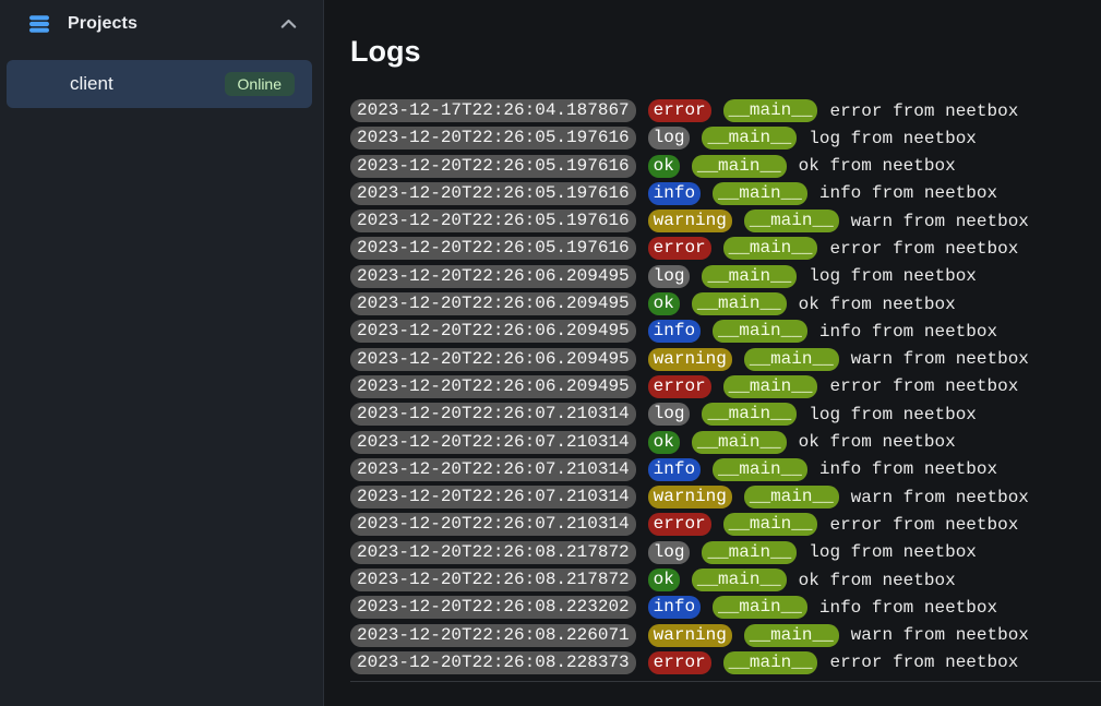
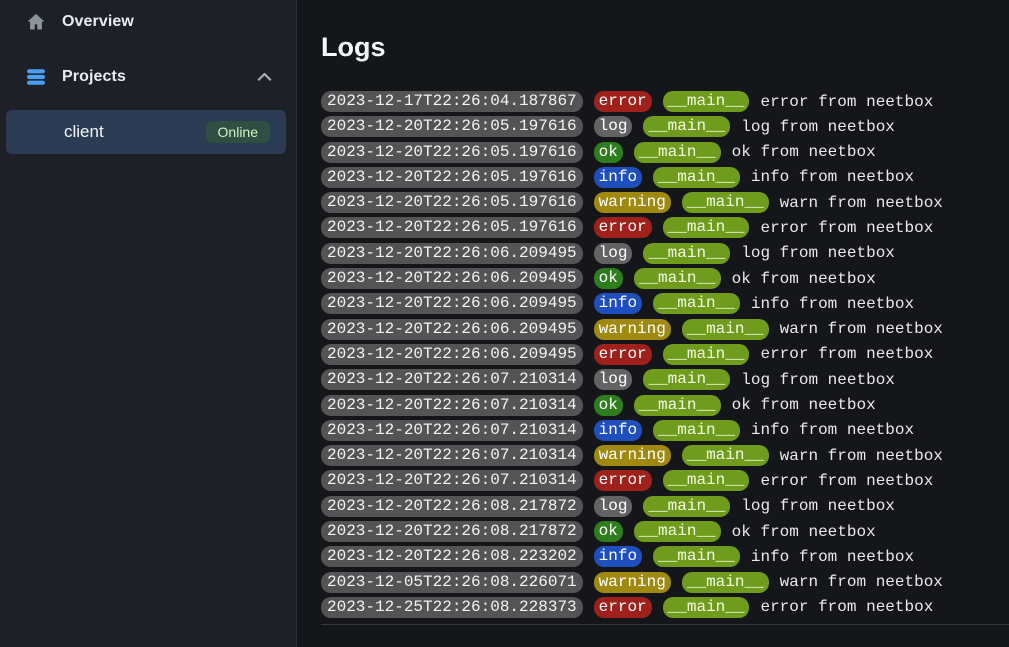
+ Overview
  Projects
  client
  Online
  Logs
  2023-12-17T22:26:04.187867
  error
  __main__
  error from neetbox
  2023-12-20T22:26:05.197616
  log
  __main__
  log from neetbox
  2023-12-20T22:26:05.197616
  ok
  __main__
  ok from neetbox
  2023-12-20T22:26:05.197616
  info
  __main__
  info from neetbox
  2023-12-20T22:26:05.197616
  warning
  __main__
  warn from neetbox
  2023-12-20T22:26:05.197616
  error
  __main__
  error from neetbox
  2023-12-20T22:26:06.209495
  log
  __main__
  log from neetbox
  2023-12-20T22:26:06.209495
  ok
  __main__
  ok from neetbox
  2023-12-20T22:26:06.209495
  info
  __main__
  info from neetbox
  2023-12-20T22:26:06.209495
  warning
  __main__
  warn from neetbox
  2023-12-20T22:26:06.209495
  error
  __main__
  error from neetbox
  2023-12-20T22:26:07.210314
  log
  __main__
  log from neetbox
  2023-12-20T22:26:07.210314
  ok
  __main__
  ok from neetbox
  2023-12-20T22:26:07.210314
  info
  __main__
  info from neetbox
  2023-12-20T22:26:07.210314
  warning
  __main__
  warn from neetbox
  2023-12-20T22:26:07.210314
  error
  __main__
  error from neetbox
  2023-12-20T22:26:08.217872
  log
  __main__
  log from neetbox
  2023-12-20T22:26:08.217872
  ok
  __main__
  ok from neetbox
  2023-12-20T22:26:08.223202
  info
  __main__
  info from neetbox
- 2023-12-20T22:26:08.226071
+ 2023-12-05T22:26:08.226071
  warning
  __main__
  warn from neetbox
- 2023-12-20T22:26:08.228373
+ 2023-12-25T22:26:08.228373
  error
  __main__
  error from neetbox
